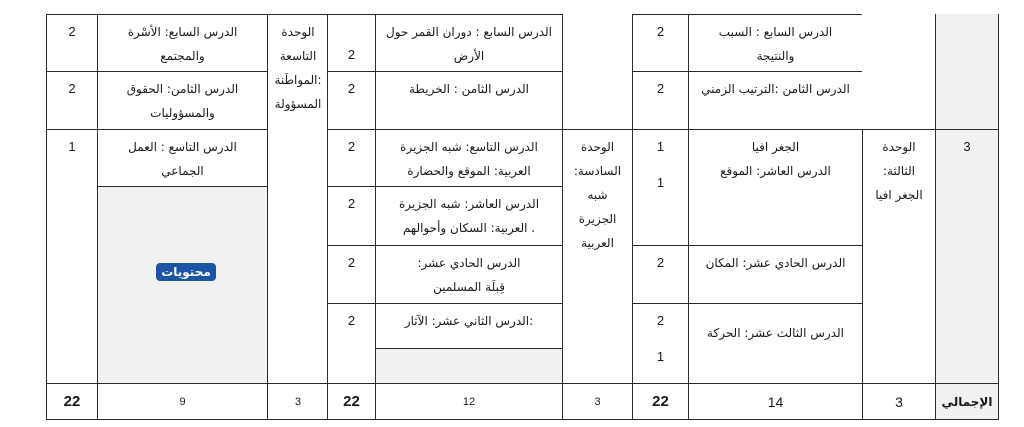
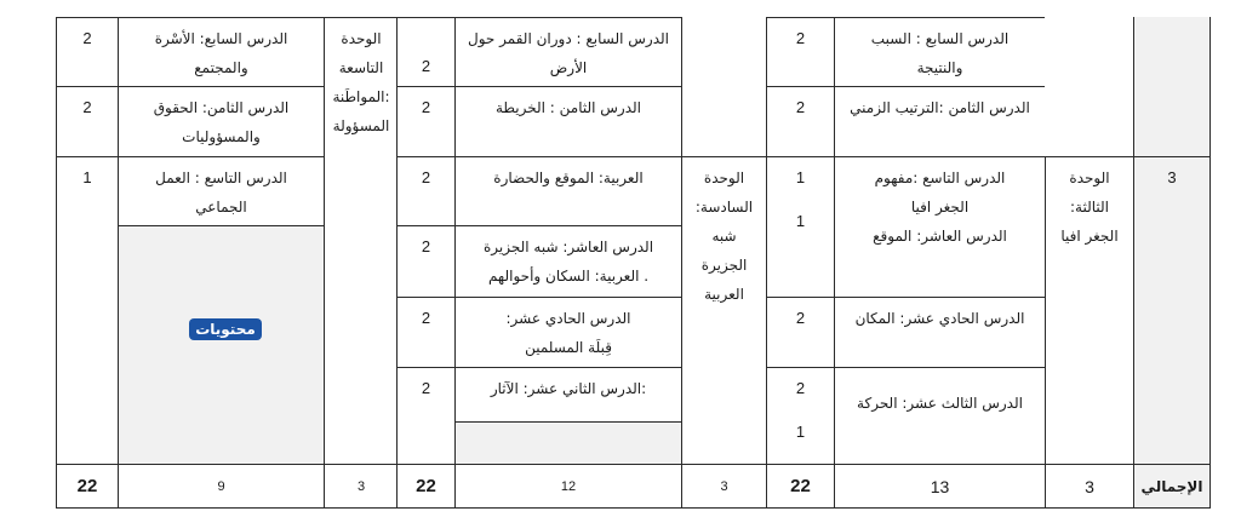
  2
  2
  1
  الدرس السابع: الأسْرة
  والمجتمع
  الدرس الثامن: الحقوق
  والمسؤوليات
  الدرس التاسع : العمل
  الجماعي
  محتويات
  الوحدة
  التاسعة
  :المواطَنة
  المسؤولة
  2
  2
  2
  2
  2
  2
  الدرس السابع : دوران القمر حول
  الأرض
  الدرس الثامن : الخريطة
- الدرس التاسع: شبه الجزيرة
  العربية: الموقع والحضارة
  الدرس العاشر: شبه الجزيرة
  . العربية: السكان وأحوالهم
  الدرس الحادي عشر:
  قِبلَة المسلمين
  :الدرس الثاني عشر: الآثار
  الوحدة
  السادسة:
  شبه
  الجزيرة
  العربية
  2
  2
  1
  1
  2
  2
  1
  الدرس السابع : السبب
  والنتيجة
  الدرس الثامن :الترتيب الزمني
+ الدرس التاسع :مفهوم
  الجغر افيا
  الدرس العاشر: الموقع
  الدرس الحادي عشر: المكان
  الدرس الثالث عشر: الحركة
  الوحدة
  الثالثة:
  الجغر افيا
  3
  22
  9
  3
  22
  12
  3
  22
- 14
+ 13
  3
  الإجمالي
